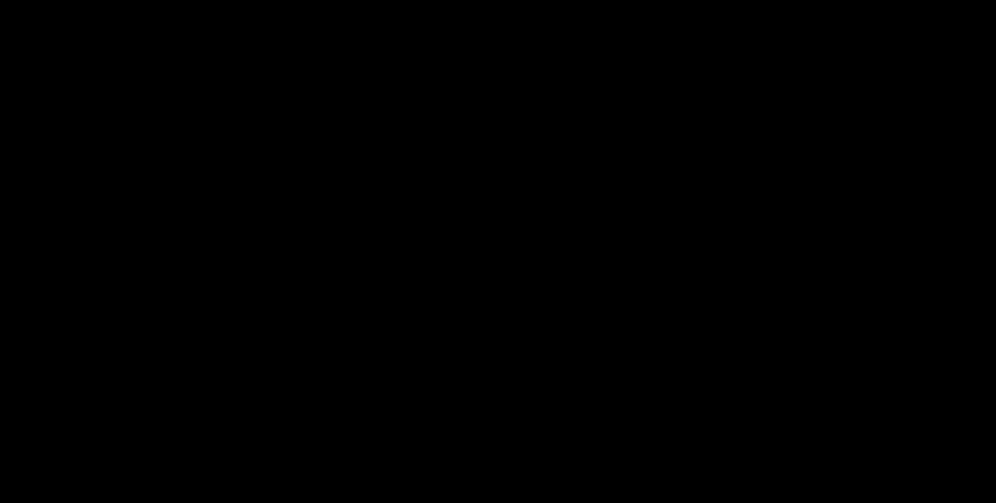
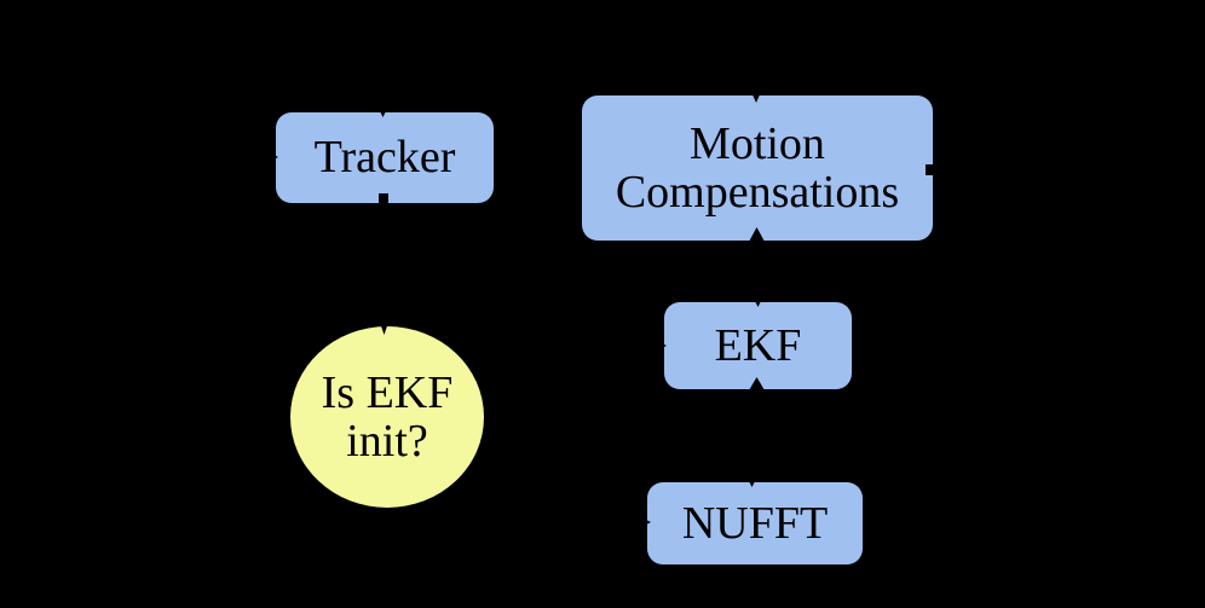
+ Tracker
+ Motion
+ Compensations
+ Is EKF
+ init?
+ EKF
+ NUFFT
